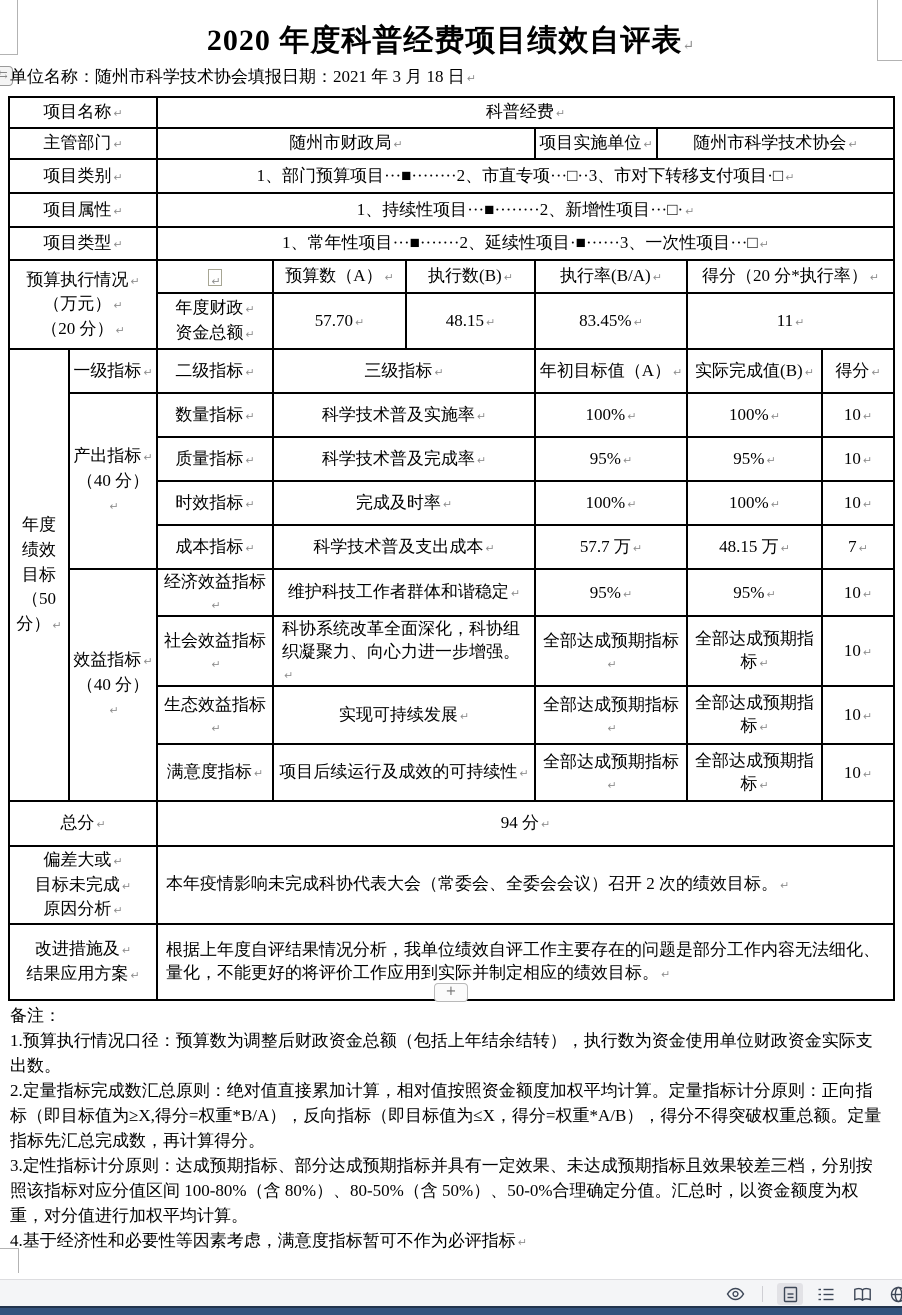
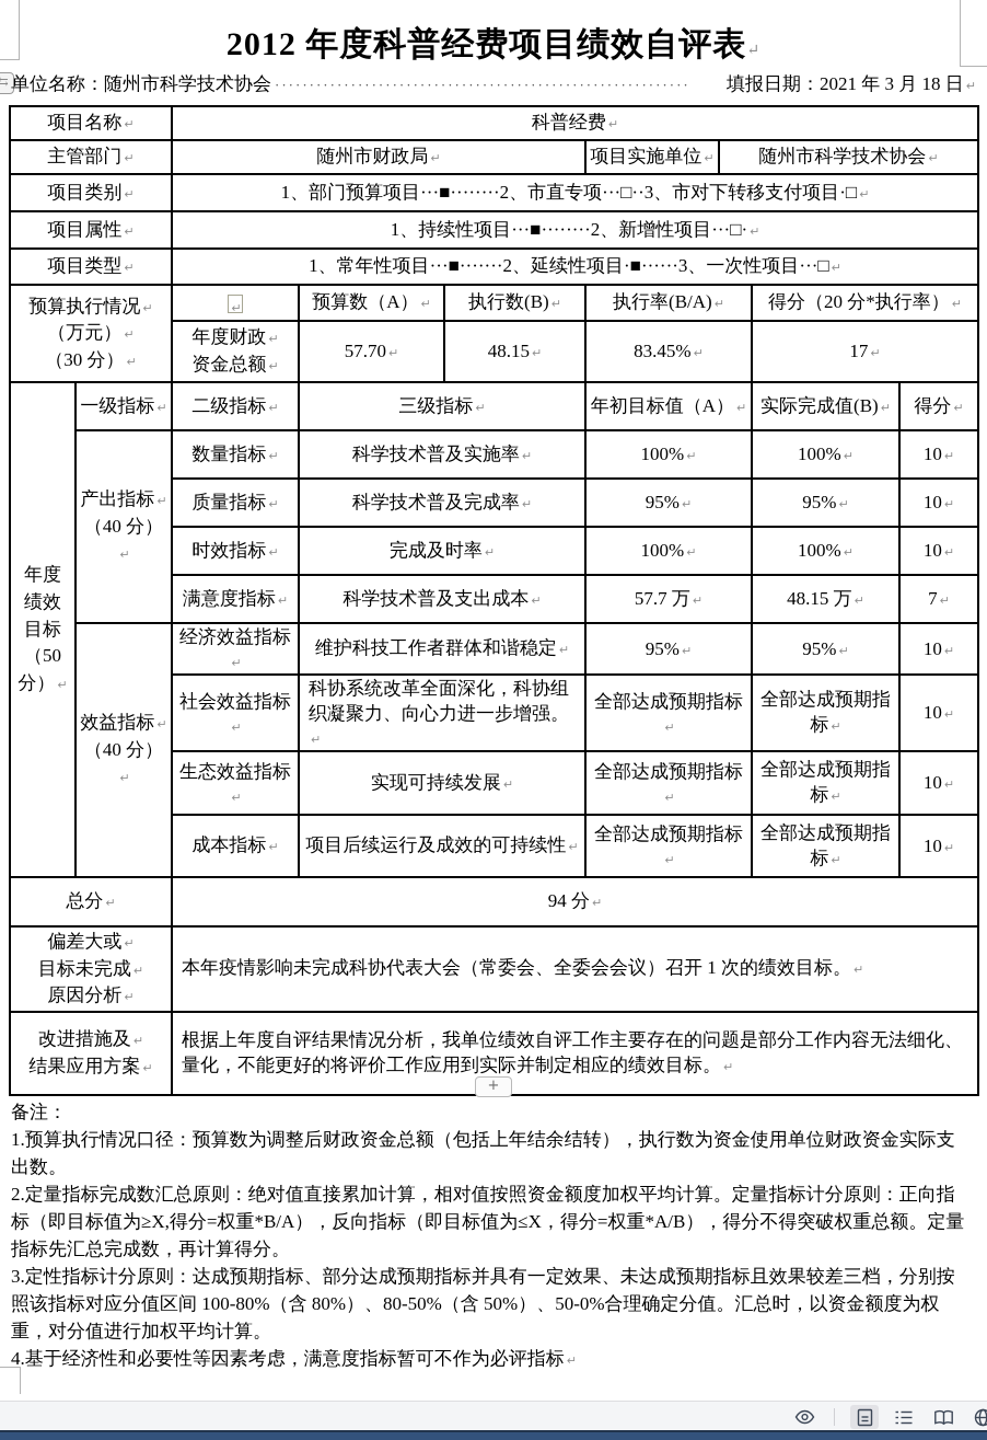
- 2020 年度科普经费项目绩效自评表↵
+ 2012 年度科普经费项目绩效自评表↵
  ⇆
  单位名称：
  随州市科学技术协会
+ ····························································
  填报日期：
  2021 年 3 月 18 日
  项目名称	科普经费
  主管部门	随州市财政局	项目实施单位	随州市科学技术协会
  项目类别	1、部门预算项目···■········2、市直专项···□··3、市对下转移支付项目·□
  项目属性	1、持续性项目···■········2、新增性项目···□·
  项目类型	1、常年性项目···■·······2、延续性项目·■······3、一次性项目···□
- 预算执行情况 （万元） （20 分）		预算数（A）	执行数(B)	执行率(B/A)	得分（20 分*执行率）
+ 预算执行情况 （万元） （30 分）		预算数（A）	执行数(B)	执行率(B/A)	得分（20 分*执行率）
- 年度财政 资金总额	57.70	48.15	83.45%	11
+ 年度财政 资金总额	57.70	48.15	83.45%	17
  年度 绩效 目标 （50 分）	一级指标	二级指标	三级指标	年初目标值（A）	实际完成值(B)	得分
  产出指标 （40 分）	数量指标	科学技术普及实施率	100%	100%	10
  质量指标	科学技术普及完成率	95%	95%	10
  时效指标	完成及时率	100%	100%	10
- 成本指标	科学技术普及支出成本	57.7 万	48.15 万	7
+ 满意度指标	科学技术普及支出成本	57.7 万	48.15 万	7
  效益指标 （40 分）	经济效益指标	维护科技工作者群体和谐稳定	95%	95%	10
  社会效益指标	科协系统改革全面深化，科协组织凝聚力、向心力进一步增强。	全部达成预期指标	全部达成预期指标	10
  生态效益指标	实现可持续发展	全部达成预期指标	全部达成预期指标	10
- 满意度指标	项目后续运行及成效的可持续性	全部达成预期指标	全部达成预期指标	10
+ 成本指标	项目后续运行及成效的可持续性	全部达成预期指标	全部达成预期指标	10
  总分	94 分
- 偏差大或 目标未完成 原因分析	本年疫情影响未完成科协代表大会（常委会、全委会会议）召开 2 次的绩效目标。
+ 偏差大或 目标未完成 原因分析	本年疫情影响未完成科协代表大会（常委会、全委会会议）召开 1 次的绩效目标。
  改进措施及 结果应用方案	根据上年度自评结果情况分析，我单位绩效自评工作主要存在的问题是部分工作内容无法细化、量化，不能更好的将评价工作应用到实际并制定相应的绩效目标。
  +
  备注：
  1.预算执行情况口径：预算数为调整后财政资金总额（包括上年结余结转），执行数为资金使用单位财政资金实际支出数。
  2.定量指标完成数汇总原则：绝对值直接累加计算，相对值按照资金额度加权平均计算。定量指标计分原则：正向指标（即目标值为≥X,得分=权重*B/A），反向指标（即目标值为≤X，得分=权重*A/B），得分不得突破权重总额。定量指标先汇总完成数，再计算得分。
  3.定性指标计分原则：达成预期指标、部分达成预期指标并具有一定效果、未达成预期指标且效果较差三档，分别按照该指标对应分值区间 100-80%（含 80%）、80-50%（含 50%）、50-0%合理确定分值。汇总时，以资金额度为权重，对分值进行加权平均计算。
  4.基于经济性和必要性等因素考虑，满意度指标暂可不作为必评指标
